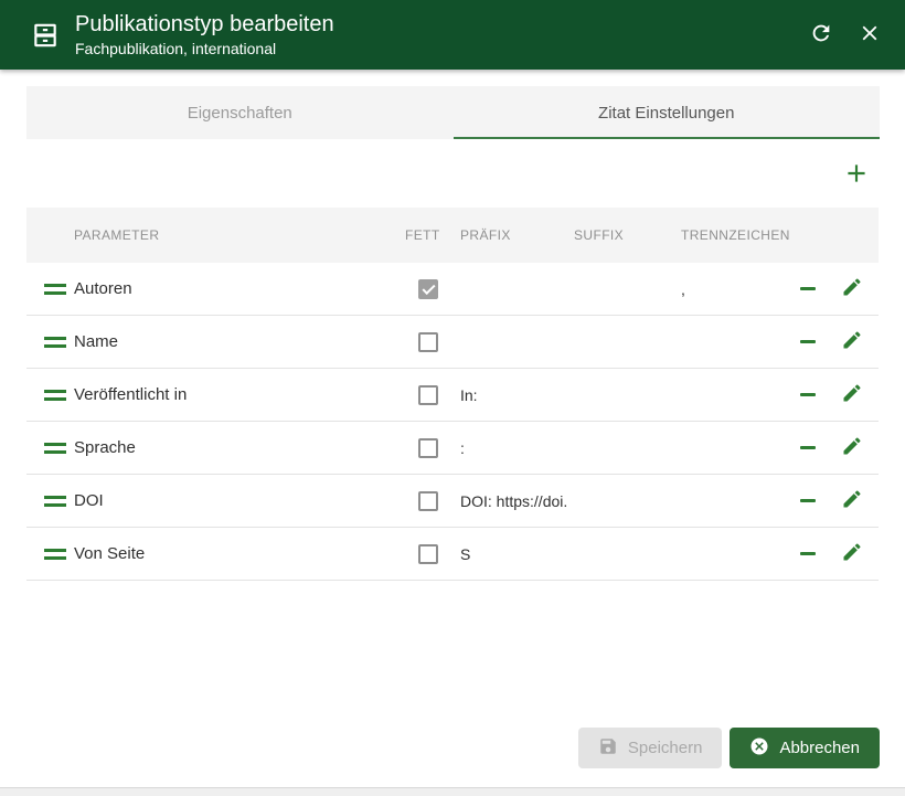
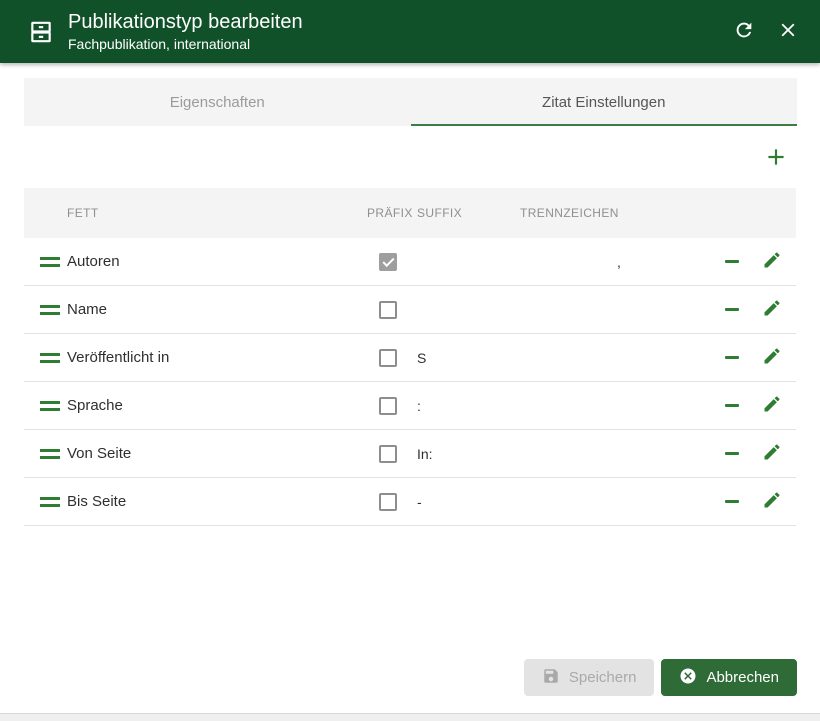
  Publikationstyp bearbeiten
  Fachpublikation, international
  Eigenschaften
  Zitat Einstellungen
- PARAMETER
  FETT
  PRÄFIX
  SUFFIX
  TRENNZEICHEN
  Autoren
  ,
  Name
  Veröffentlicht in
- In:
+ S
  Sprache
  :
- DOI
- DOI: https://doi.
  Von Seite
- S
+ In:
+ Bis Seite
+ -
  Speichern
  Abbrechen
